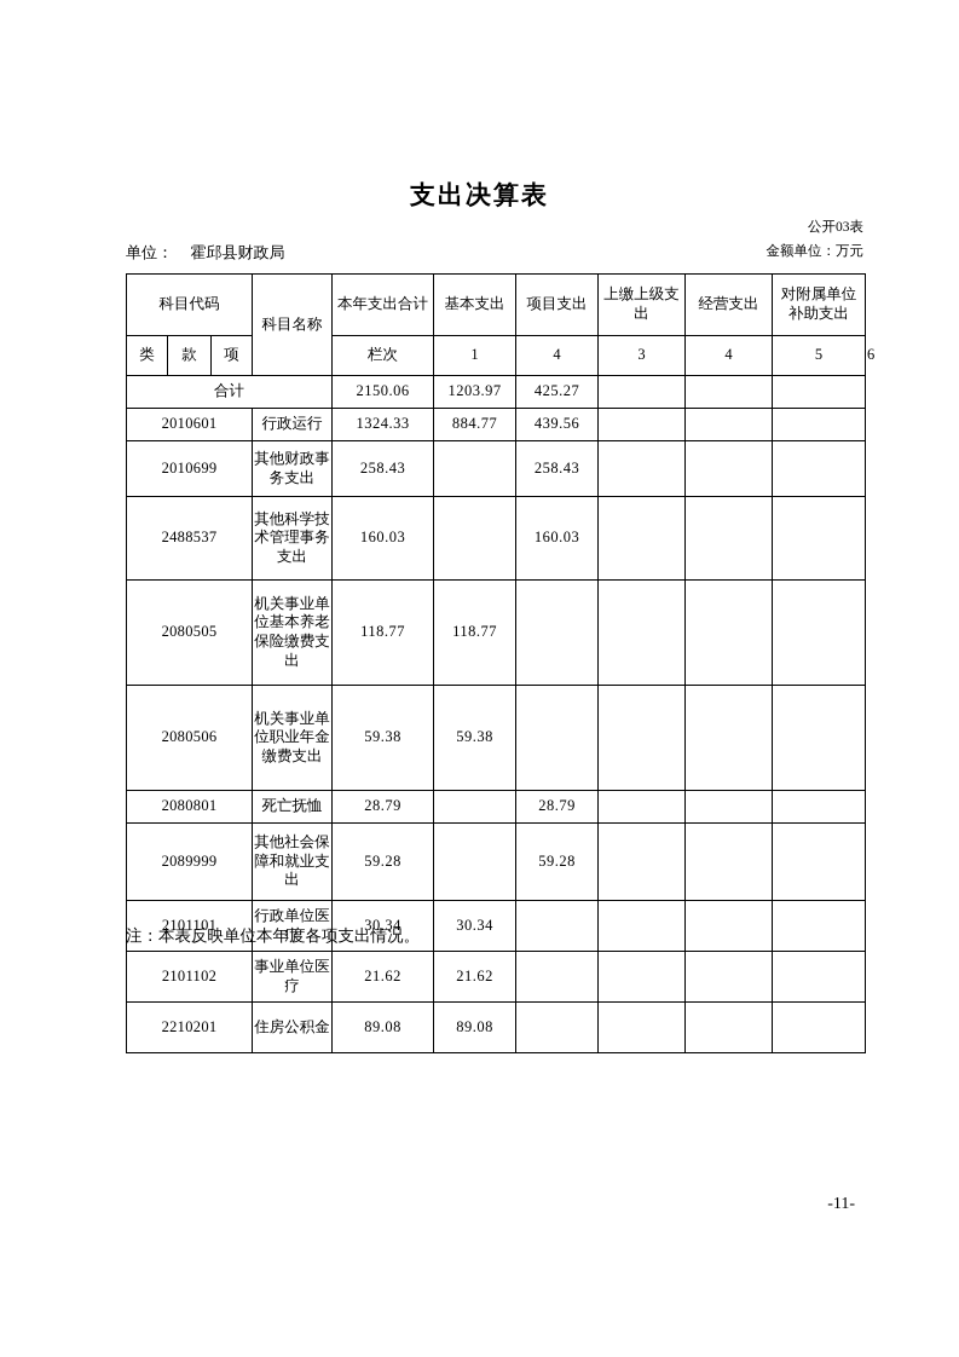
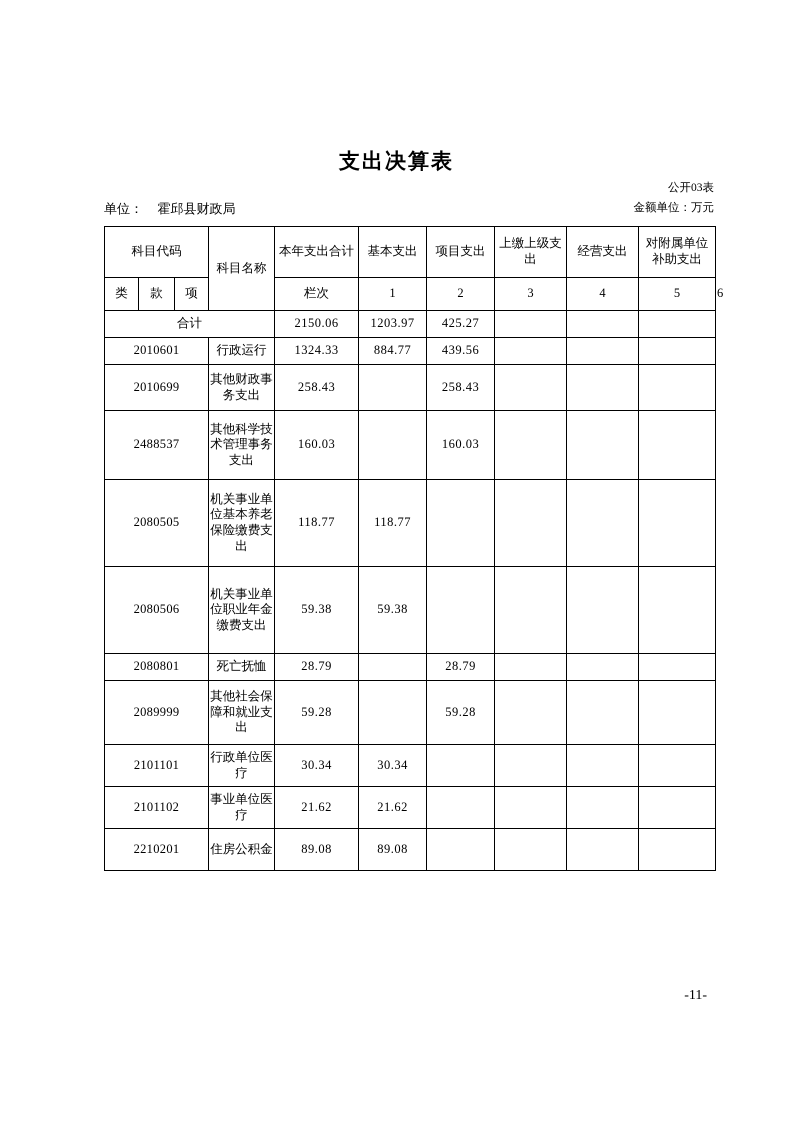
  支出决算表
  公开03表
  金额单位：万元
  单位： 霍邱县财政局
  科目代码	科目名称	本年支出合计	基本支出	项目支出	上缴上级支出	经营支出	对附属单位补助支出
- 类	款	项	栏次	1	4	3	4	5	6
+ 类	款	项	栏次	1	2	3	4	5	6
  合计	2150.06	1203.97	425.27
  2010601	行政运行	1324.33	884.77	439.56
  2010699	其他财政事务支出	258.43		258.43
  2488537	其他科学技术管理事务支出	160.03		160.03
  2080505	机关事业单位基本养老保险缴费支出	118.77	118.77
  2080506	机关事业单位职业年金缴费支出	59.38	59.38
  2080801	死亡抚恤	28.79		28.79
  2089999	其他社会保障和就业支出	59.28		59.28
  2101101	行政单位医疗	30.34	30.34
  2101102	事业单位医疗	21.62	21.62
  2210201	住房公积金	89.08	89.08
- 注：本表反映单位本年度各项支出情况。
  -11-
